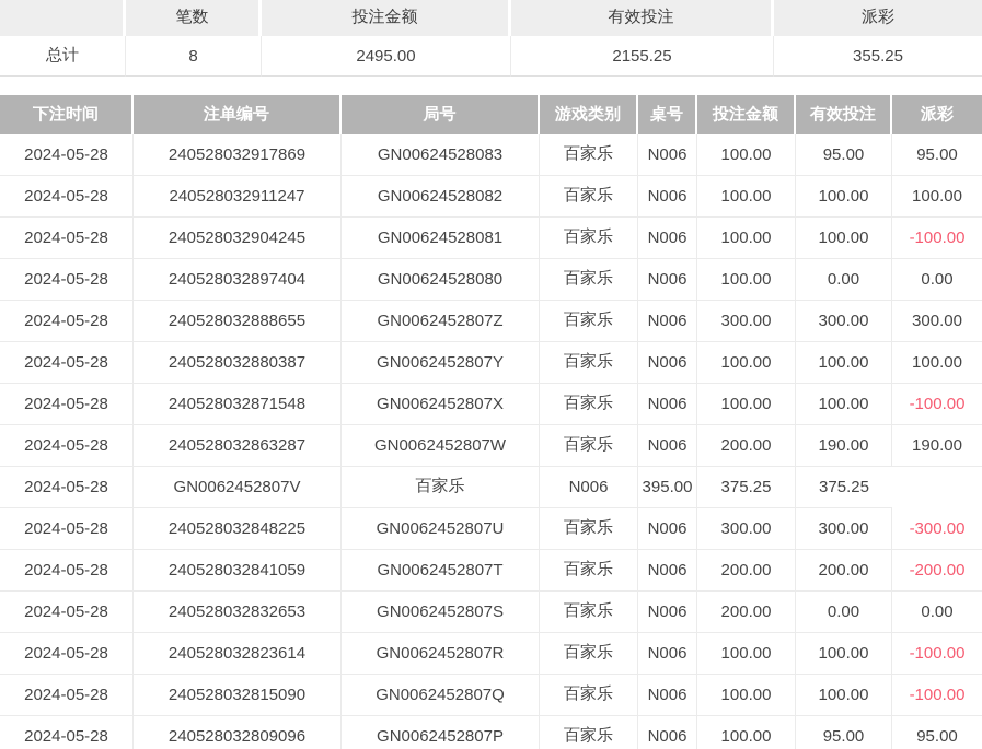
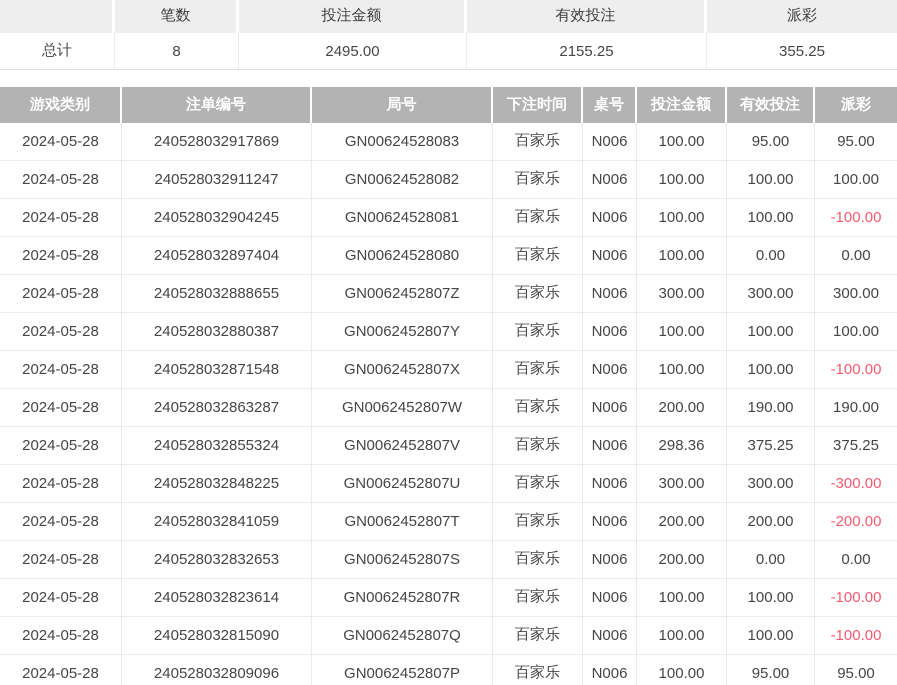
  笔数
  投注金额
  有效投注
  派彩
  总计
  8
  2495.00
  2155.25
  355.25
- 下注时间
+ 游戏类别
  注单编号
  局号
- 游戏类别
+ 下注时间
  桌号
  投注金额
  有效投注
  派彩
  2024-05-28
  240528032917869
  GN00624528083
  百家乐
  N006
  100.00
  95.00
  95.00
  2024-05-28
  240528032911247
  GN00624528082
  百家乐
  N006
  100.00
  100.00
  100.00
  2024-05-28
  240528032904245
  GN00624528081
  百家乐
  N006
  100.00
  100.00
  -100.00
  2024-05-28
  240528032897404
  GN00624528080
  百家乐
  N006
  100.00
  0.00
  0.00
  2024-05-28
  240528032888655
  GN0062452807Z
  百家乐
  N006
  300.00
  300.00
  300.00
  2024-05-28
  240528032880387
  GN0062452807Y
  百家乐
  N006
  100.00
  100.00
  100.00
  2024-05-28
  240528032871548
  GN0062452807X
  百家乐
  N006
  100.00
  100.00
  -100.00
  2024-05-28
  240528032863287
  GN0062452807W
  百家乐
  N006
  200.00
  190.00
  190.00
  2024-05-28
+ 240528032855324
  GN0062452807V
  百家乐
  N006
- 395.00
+ 298.36
  375.25
  375.25
  2024-05-28
  240528032848225
  GN0062452807U
  百家乐
  N006
  300.00
  300.00
  -300.00
  2024-05-28
  240528032841059
  GN0062452807T
  百家乐
  N006
  200.00
  200.00
  -200.00
  2024-05-28
  240528032832653
  GN0062452807S
  百家乐
  N006
  200.00
  0.00
  0.00
  2024-05-28
  240528032823614
  GN0062452807R
  百家乐
  N006
  100.00
  100.00
  -100.00
  2024-05-28
  240528032815090
  GN0062452807Q
  百家乐
  N006
  100.00
  100.00
  -100.00
  2024-05-28
  240528032809096
  GN0062452807P
  百家乐
  N006
  100.00
  95.00
  95.00
